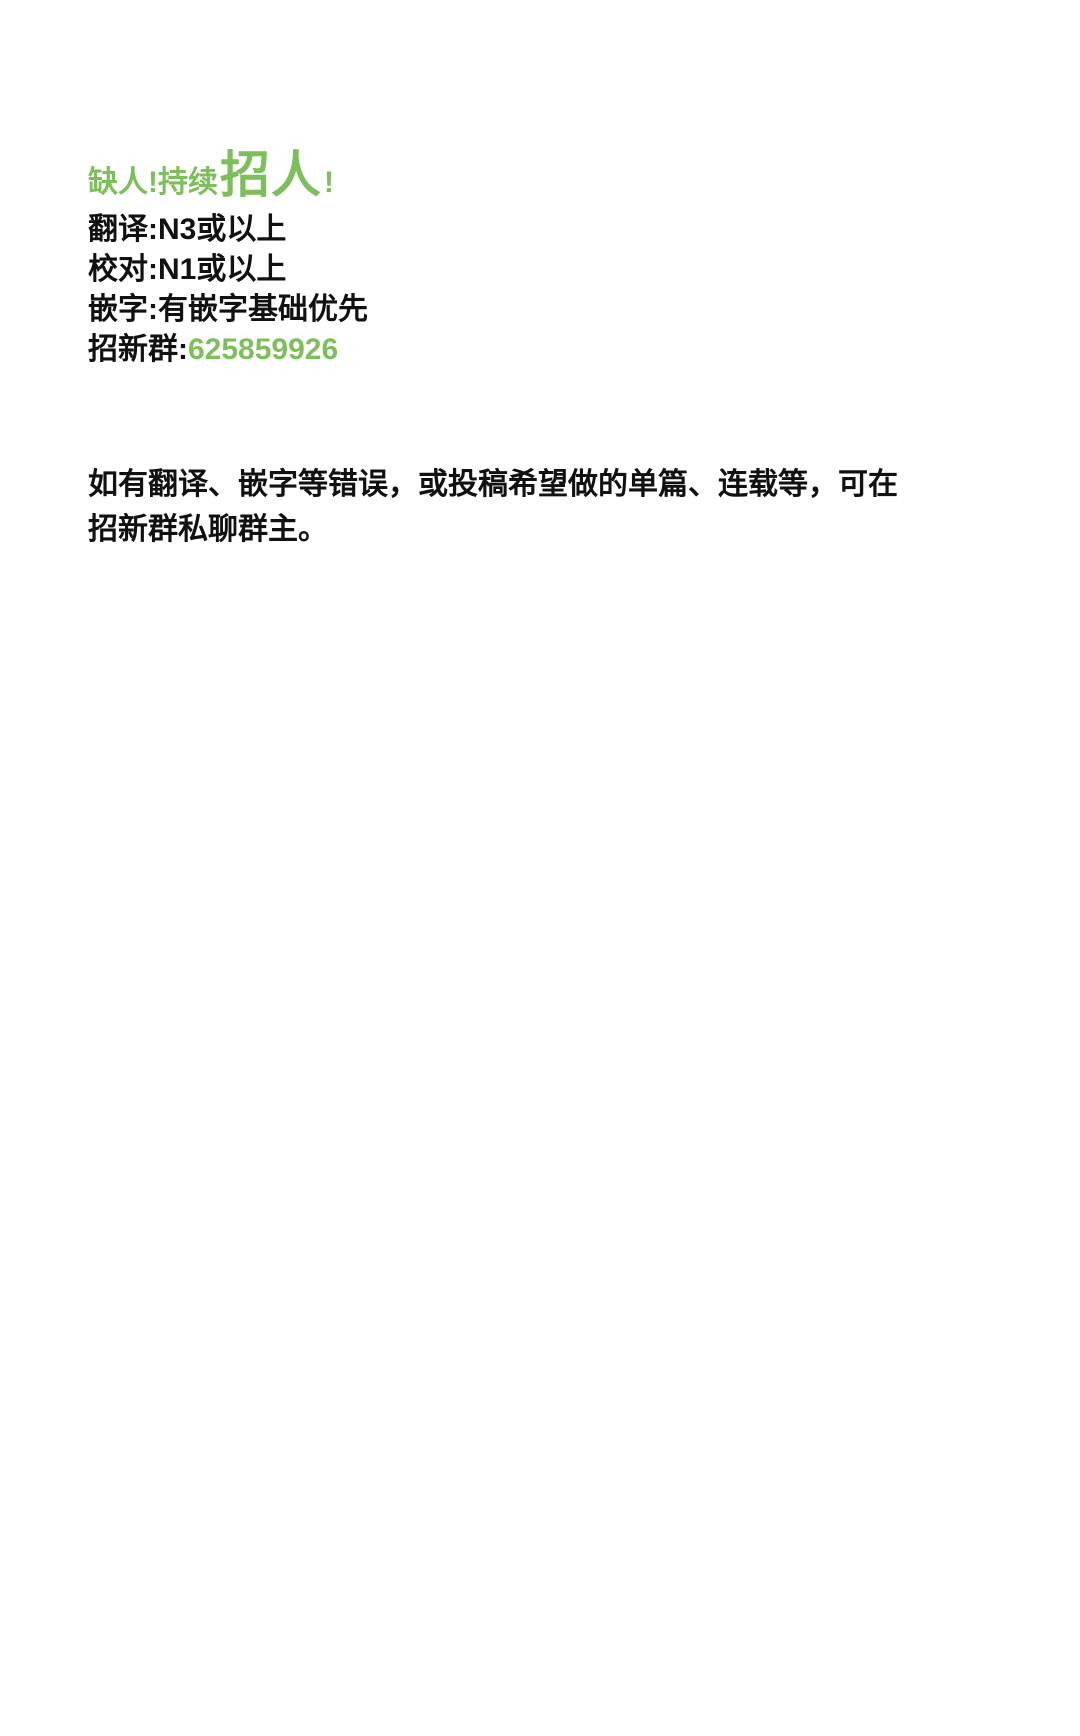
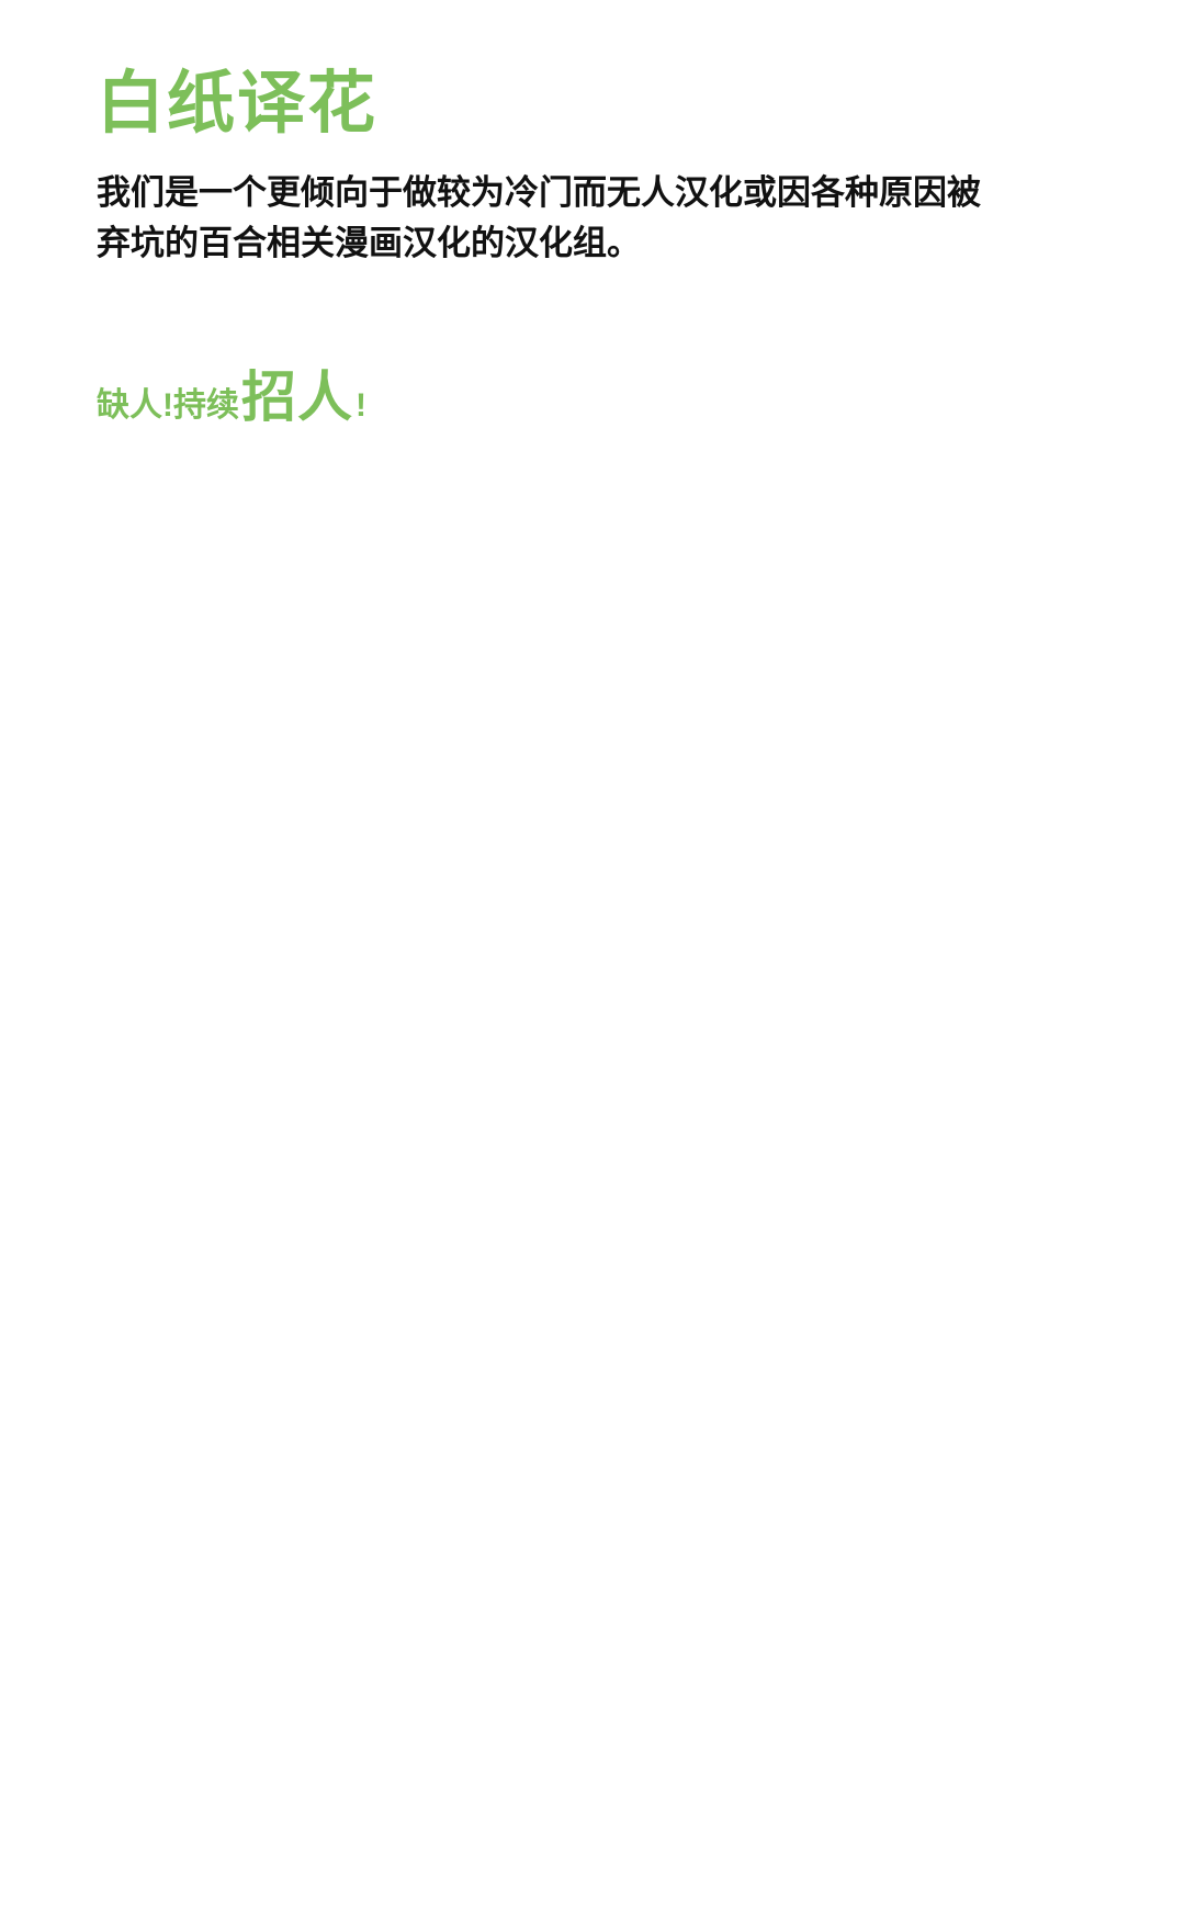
+ 白纸译花
+ 我们是一个更倾向于做较为冷门而无人汉化或因各种原因被弃坑的百合相关漫画汉化的汉化组。
  缺人!持续
  招人
  !
- 翻译:N3或以上
- 校对:N1或以上
- 嵌字:有嵌字基础优先
- 招新群:625859926
- 如有翻译、嵌字等错误，或投稿希望做的单篇、连载等，可在招新群私聊群主。
